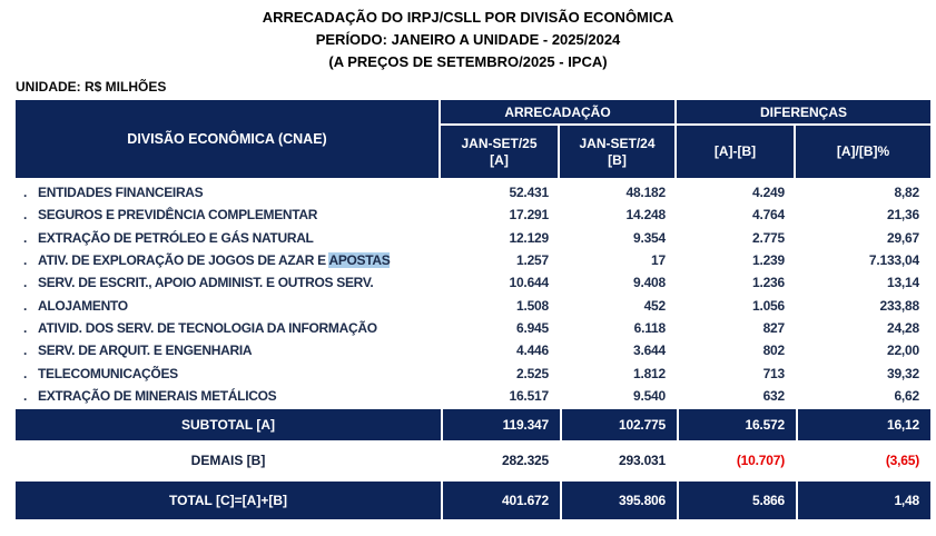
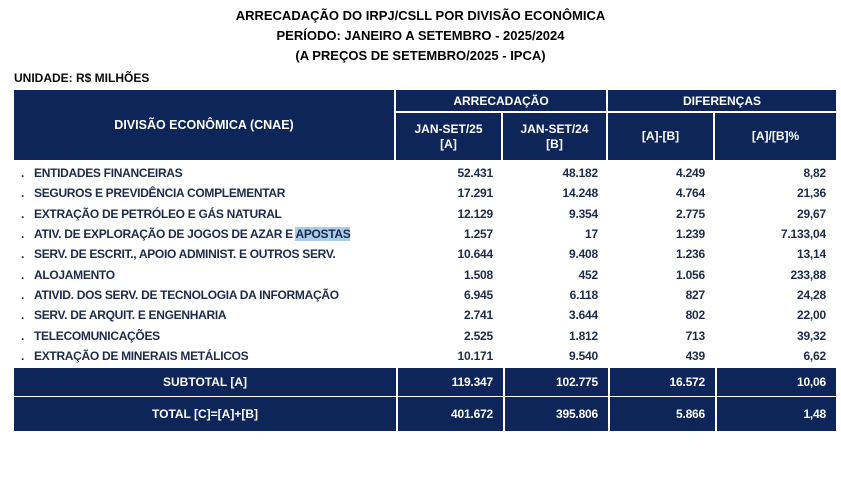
  ARRECADAÇÃO DO IRPJ/CSLL POR DIVISÃO ECONÔMICA
- PERÍODO: JANEIRO A UNIDADE - 2025/2024
+ PERÍODO: JANEIRO A SETEMBRO - 2025/2024
  (A PREÇOS DE SETEMBRO/2025 - IPCA)
  UNIDADE: R$ MILHÕES
  DIVISÃO ECONÔMICA (CNAE)
  ARRECADAÇÃO
  DIFERENÇAS
  JAN-SET/25
  [A]
  JAN-SET/24
  [B]
  [A]-[B]
  [A]/[B]%
  . ENTIDADES FINANCEIRAS
  52.431
  48.182
  4.249
  8,82
  . SEGUROS E PREVIDÊNCIA COMPLEMENTAR
  17.291
  14.248
  4.764
  21,36
  . EXTRAÇÃO DE PETRÓLEO E GÁS NATURAL
  12.129
  9.354
  2.775
  29,67
  . ATIV. DE EXPLORAÇÃO DE JOGOS DE AZAR E APOSTAS
  1.257
  17
  1.239
  7.133,04
  . SERV. DE ESCRIT., APOIO ADMINIST. E OUTROS SERV.
  10.644
  9.408
  1.236
  13,14
  . ALOJAMENTO
  1.508
  452
  1.056
  233,88
  . ATIVID. DOS SERV. DE TECNOLOGIA DA INFORMAÇÃO
  6.945
  6.118
  827
  24,28
  . SERV. DE ARQUIT. E ENGENHARIA
- 4.446
+ 2.741
  3.644
  802
  22,00
  . TELECOMUNICAÇÕES
  2.525
  1.812
  713
  39,32
  . EXTRAÇÃO DE MINERAIS METÁLICOS
- 16.517
+ 10.171
  9.540
- 632
+ 439
  6,62
  SUBTOTAL [A]
  119.347
  102.775
  16.572
- 16,12
+ 10,06
- DEMAIS [B]
- 282.325
- 293.031
- (10.707)
- (3,65)
  TOTAL [C]=[A]+[B]
  401.672
  395.806
  5.866
  1,48
